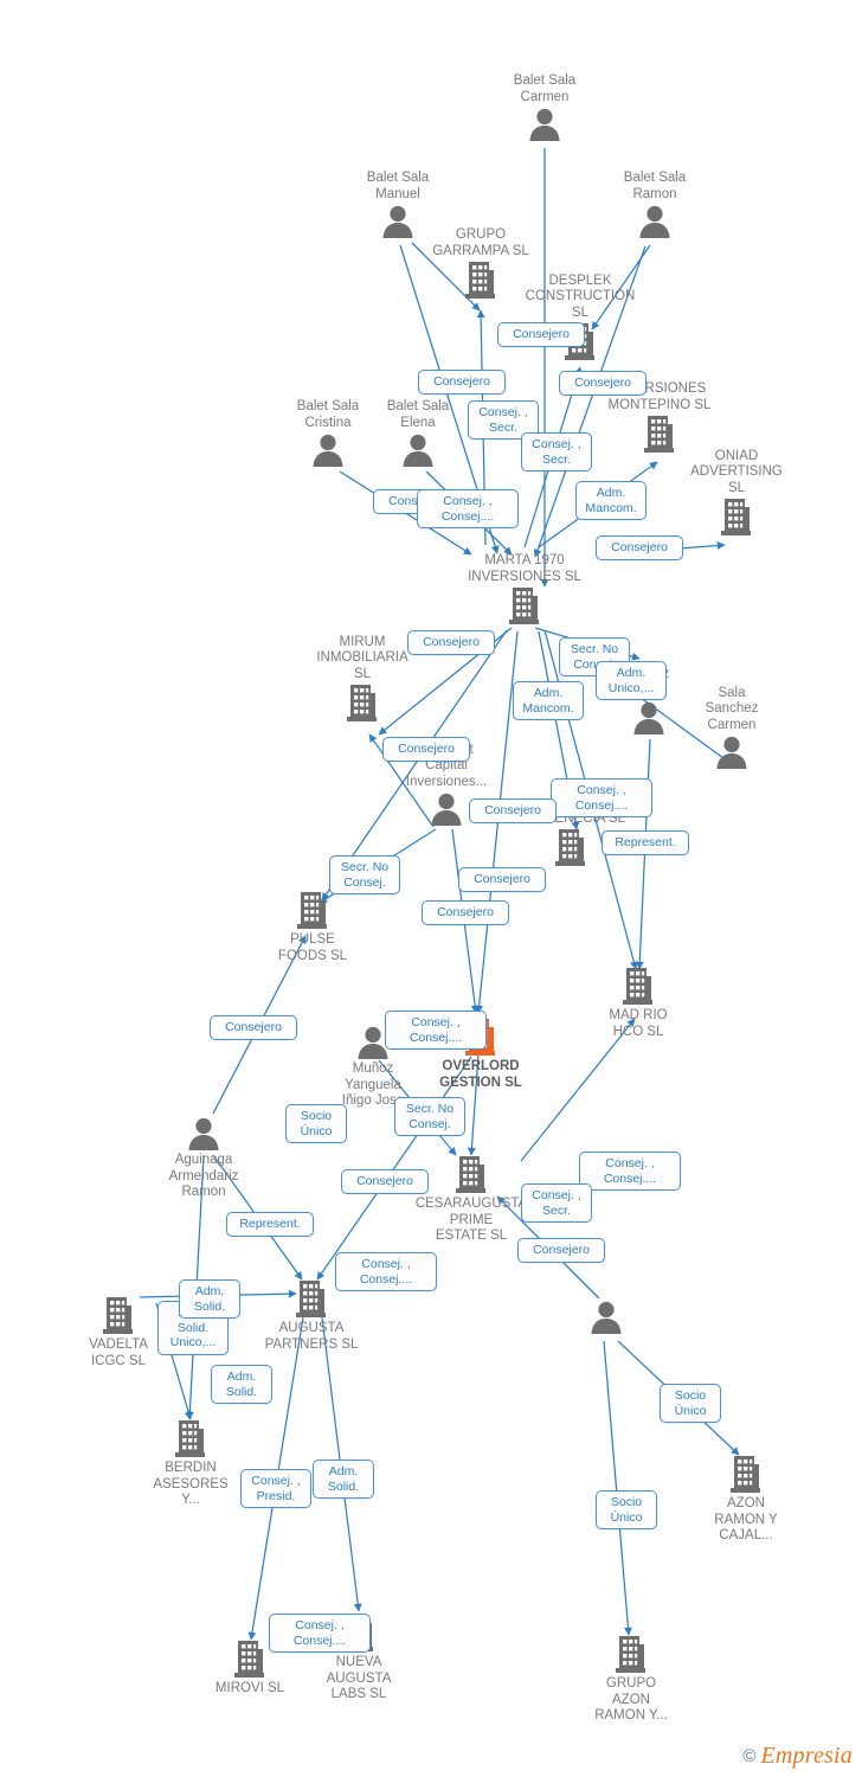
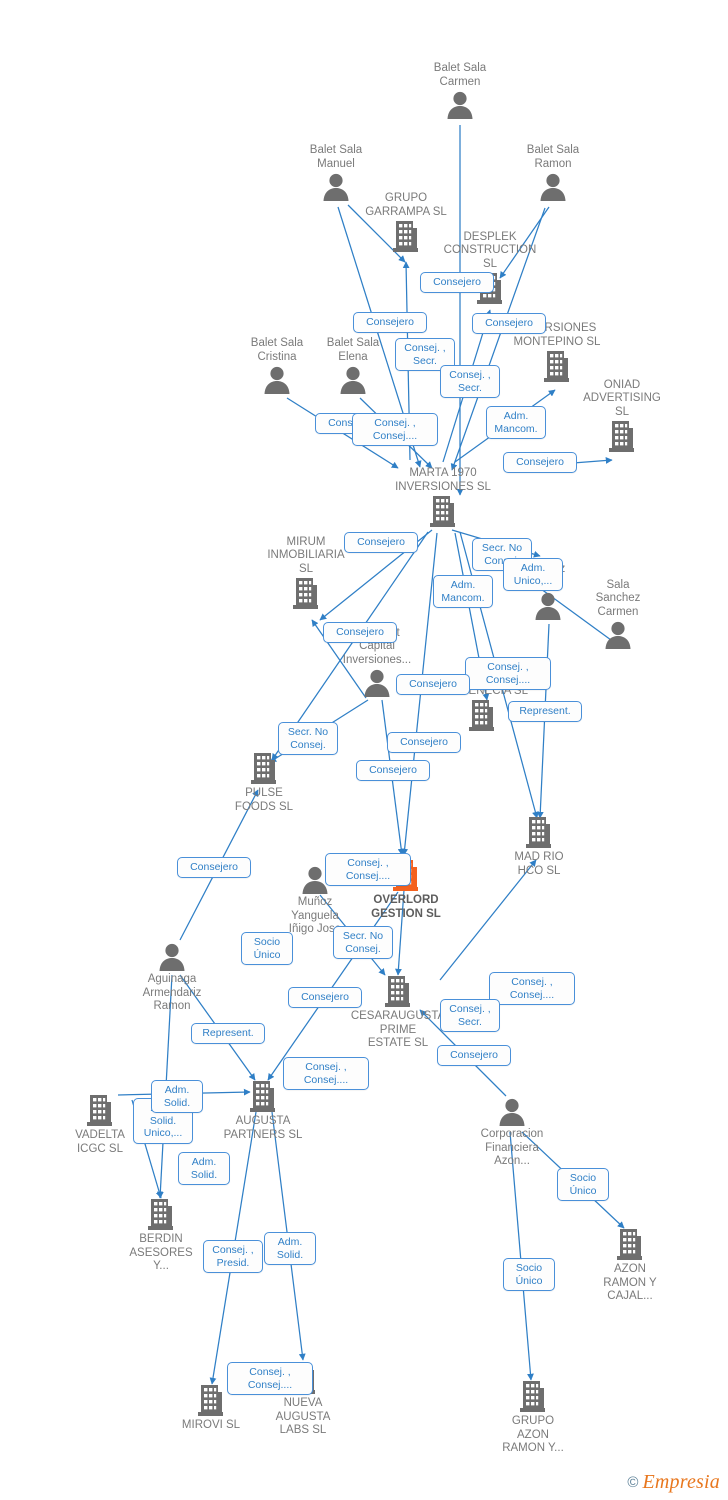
  Balet Sala
  Carmen
  Balet Sala
  Manuel
  Balet Sala
  Ramon
  GRUPO
  GARRAMPA SL
  DESPLEK
  CONSTRUCTION
  SL
  Balet Sala
  Cristina
  Balet Sala
  Elena
  MONTEPINO SL
  ONIAD
  ADVERTISING
  SL
  MARTA 1970
  INVERSIONES SL
  MIRUM
  INMOBILIARIA
  SL
  Capital
  Inversiones...
  Sala
  Sanchez
  Carmen
  PULSE
  FOODS SL
  MAD RIO
  HCO SL
  Muñoz
  Yanguela
  Iñigo Jos
  OVERLORD
  GESTION SL
  CESARAUGUST
  PRIME
  ESTATE SL
  Aguinaga
  Armendariz
  Ramon
+ Corporacion
+ Financiera
+ Azon...
  VADELTA
  ICGC SL
  AUGUSTA
  PARTNERS SL
  BERDIN
  ASESORES
  Y...
  AZON
  RAMON Y
  CAJAL...
  MIROVI SL
  NUEVA
  AUGUSTA
  LABS SL
  GRUPO
  AZON
  RAMON Y...
  Consejero
  Consejero
  Consejero
  Consej. ,
  Secr.
  Consej. ,
  Secr.
  Adm.
  Mancom.
  Consej. ,
  Consej....
  Consejero
  Consejero
  Secr. No
  Adm.
  Unico,...
  Adm.
  Mancom.
  Consejero
  Consej. ,
  Consej....
  Consejero
  Represent.
  Secr. No
  Consej.
  Consejero
  Consejero
  Consejero
  Consej. ,
  Consej....
  Secr. No
  Consej.
  Socio
  Único
  Consejero
  Consej. ,
  Consej....
  Represent.
  Consej. ,
  Secr.
  Consej. ,
  Consej....
  Consejero
  Solid.
  Unico,...
  Adm.
  Solid.
  Adm.
  Solid.
  Socio
  Único
  Consej. ,
  Presid.
  Adm.
  Solid.
  Socio
  Único
  Consej. ,
  Consej....
  ©
  Empresia
